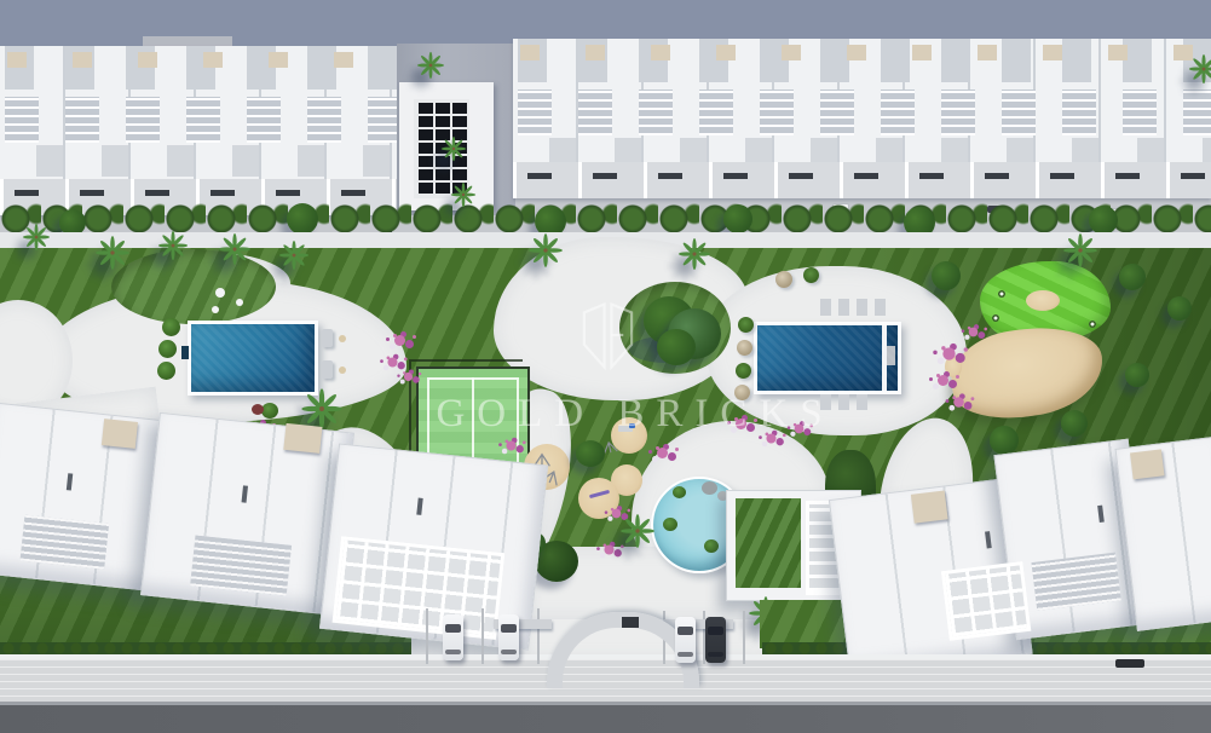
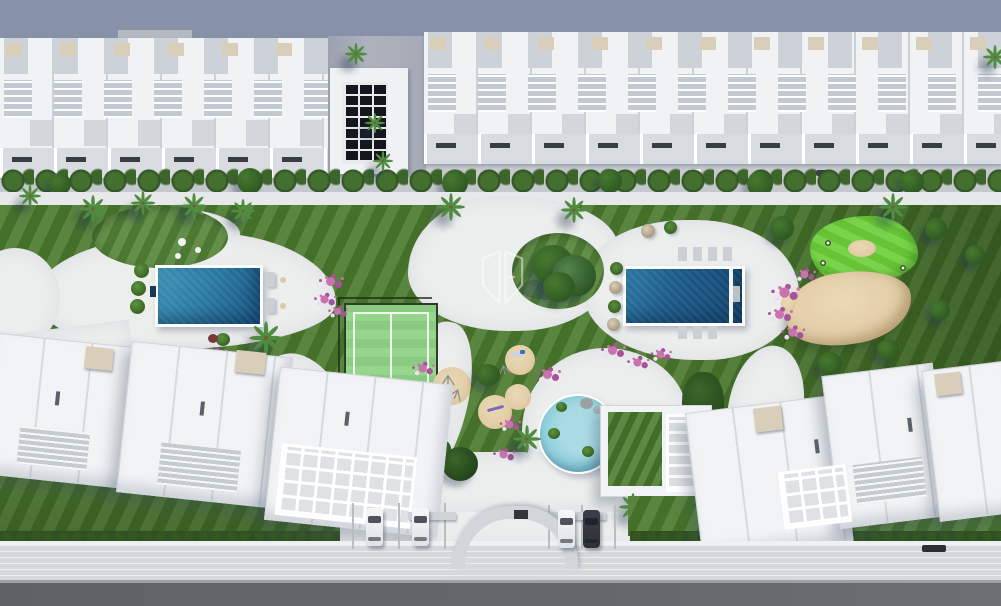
- GOLD BRICKS
